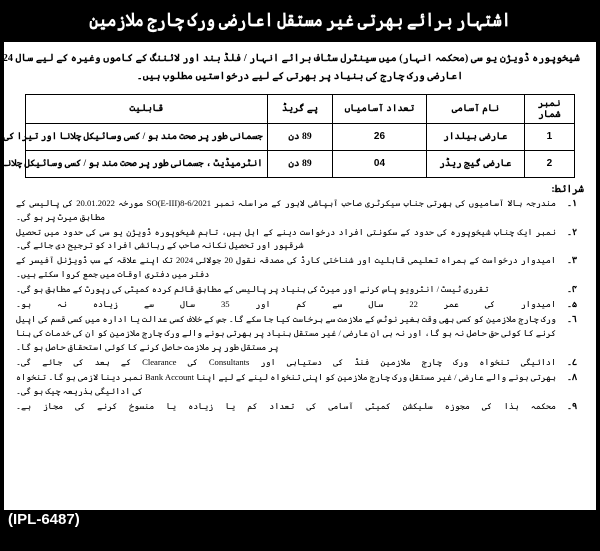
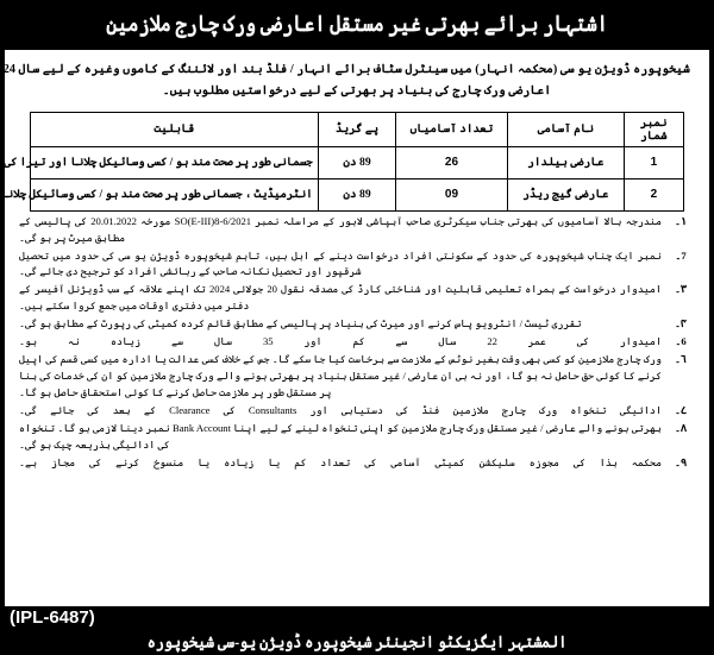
  اشتہار برائے بھرتی غیر مستقل اعارضی ورک چارج ملزمین
  شیخوپورہ ڈویژن یو سی (محکمہ انہار) میں سینٹرل سٹاف برائے انہار / فلڈ بند اور لائننگ کے کاموں وغیرہ کے لیے سال 24
  اعارضی ورک چارج کی بنیاد پر بھرتی کے لیے درخواستیں مطلوب ہیں۔
  نمبر شمار	نام آسامی	تعداد آسامیاں	پے گریڈ	قابلیت
  1	عارضی بیلدار	26	89 دن	جسمانی طور پر صحت مند ہو / کسی وسائیکل چلانا اور تیرا کی
- 2	عارضی گیج ریڈر	04	89 دن	انٹرمیڈیٹ ، جسمانی طور پر صحت مند ہو / کسی وسائیکل چلان
+ 2	عارضی گیج ریڈر	09	89 دن	انٹرمیڈیٹ ، جسمانی طور پر صحت مند ہو / کسی وسائیکل چلان
- شرائط:
  ۱۔
  مندرجہ بال آسامیوں کی بھرتی جناب سیکرٹری صاحب آبپاشی لاہور کے مراسلہ نمبر SO(E-III)8-6/2021 مورخہ 20.01.2022 کی پالیسی کے مطابق میرٹ پر ہو گی۔
- ۲۔
+ 7۔
  نمبر ایک چناب شیخوپورہ کی حدود کے سکونتی افراد درخواست دینے کے اہل ہیں، تاہم شیخوپورہ ڈویژن یو سی کی حدود میں تحصیل شرقپور اور تحصیل نکانہ صاحب کے رہائشی افراد کو ترجیح دی جائے گی۔
  ۳۔
  امیدوار درخواست کے ہمراہ تعلیمی قابلیت اور شناختی کارڈ کی مصدقہ نقول 20 جولائی 2024 تک اپنے علاقہ کے سب ڈویژنل آفیسر کے دفتر میں دفتری اوقات میں جمع کروا سکتے ہیں۔
  ۴۔
  تقرری ٹیسٹ / انٹرویو پاس کرنے اور میرٹ کی بنیاد پر پالیسی کے مطابق قائم کردہ کمیٹی کی رپورٹ کے مطابق ہو گی۔
- ۵۔
+ 6۔
  امیدوار کی عمر 22 سال سے کم اور 35 سال سے زیادہ نہ ہو۔
  ۶۔
  ورک چارج ملازمین کو کسی بھی وقت بغیر نوٹس کے ملازمت سے برخاست کیا جا سکے گا۔ جس کے خلاف کسی عدالت یا ادارہ میں کسی قسم کی اپیل کرنے کا کوئی حق حاصل نہ ہو گا، اور نہ ہی ان عارضی / غیر مستقل بنیاد پر بھرتی ہونے والے ورک چارج ملازمین کو ان کی خدمات کی بنا پر مستقل طور پر ملازمت حاصل کرنے کا کوئی استحقاق حاصل ہو گا۔
  ۷۔
  ادائیگی تنخواہ ورک چارج ملازمین فنڈ کی دستیابی اور Consultants کی Clearance کے بعد کی جائے گی۔
  ۸۔
  بھرتی ہونے والے عارضی / غیر مستقل ورک چارج ملازمین کو اپنی تنخواہ لینے کے لیے اپنا Bank Account نمبر دینا لازمی ہو گا۔ تنخواہ کی ادائیگی بذریعہ چیک ہو گی۔
  ۹۔
  محکمہ ہذا کی مجوزہ سلیکشن کمیٹی آسامی کی تعداد کم یا زیادہ یا منسوخ کرنے کی مجاز ہے۔
  (IPL-6487)
+ المشتہر ایگزیکٹو انجینئر شیخوپورہ ڈویژن یو-سی شیخوپورہ
